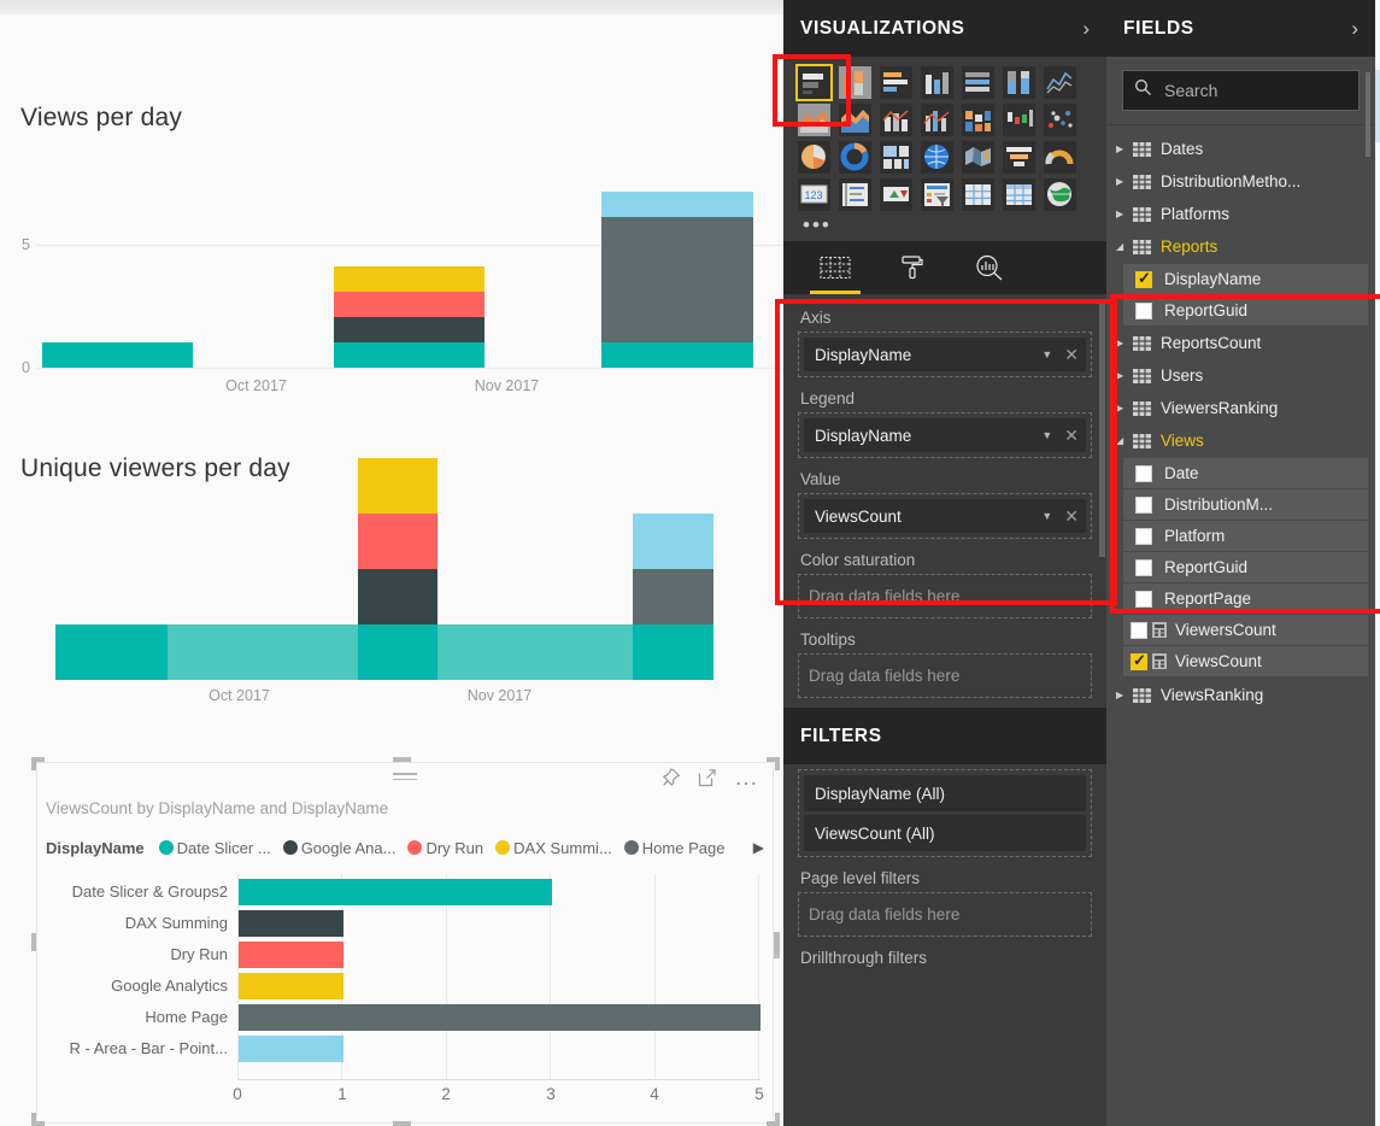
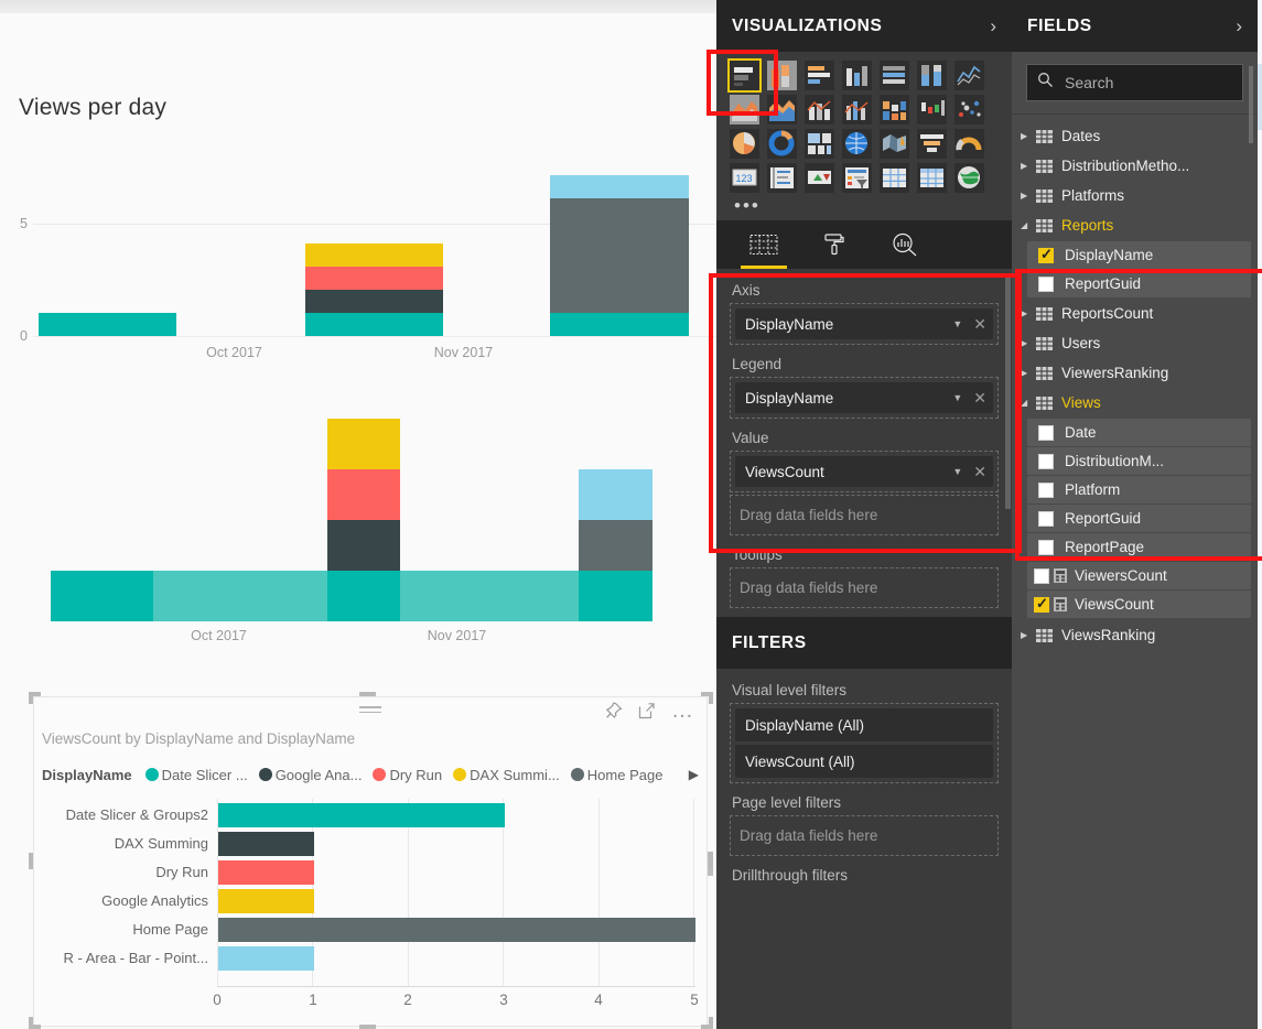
  Views per day
  5
  0
  Oct 2017
  Nov 2017
- Unique viewers per day
  Oct 2017
  Nov 2017
  …
  ViewsCount by DisplayName and DisplayName
  DisplayName
  Date Slicer ...
  Google Ana...
  Dry Run
  DAX Summi...
  Home Page
  ▶
  Date Slicer & Groups2
  DAX Summing
  Dry Run
  Google Analytics
  Home Page
  R - Area - Bar - Point...
  0
  1
  2
  3
  4
  5
  VISUALIZATIONS
  ›
  123
  •••
  Axis
  DisplayName
  ▼
  ✕
  Legend
  DisplayName
  ▼
  ✕
  Value
  ViewsCount
  ▼
  ✕
- Color saturation
  Drag data fields here
  Tooltips
  Drag data fields here
  FILTERS
+ Visual level filters
  DisplayName (All)
  ViewsCount (All)
  Page level filters
  Drag data fields here
  Drillthrough filters
  FIELDS
  ›
  Search
  ▶
  Dates
  ▶
  DistributionMetho...
  ▶
  Platforms
  ◢
  Reports
  DisplayName
  ReportGuid
  ▶
  ReportsCount
  ▶
  Users
  ▶
  ViewersRanking
  ◢
  Views
  Date
  DistributionM...
  Platform
  ReportGuid
  ReportPage
  ViewersCount
  ViewsCount
  ▶
  ViewsRanking
